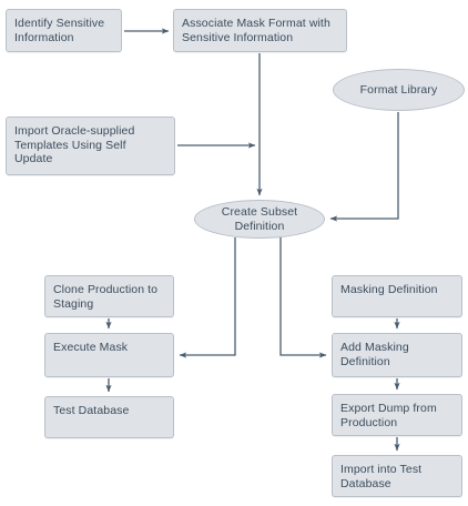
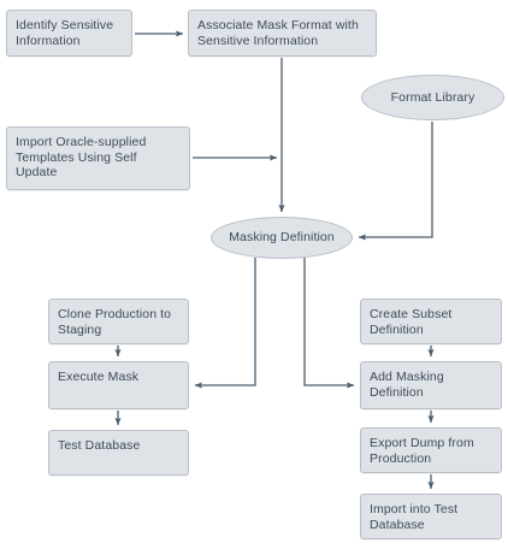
  Identify Sensitive Information
  Associate Mask Format with Sensitive Information
  Format Library
  Import Oracle-supplied Templates Using Self Update
- Create Subset Definition
+ Masking Definition
  Clone Production to Staging
  Execute Mask
  Test Database
- Masking Definition
+ Create Subset Definition
  Add Masking Definition
  Export Dump from Production
  Import into Test Database
